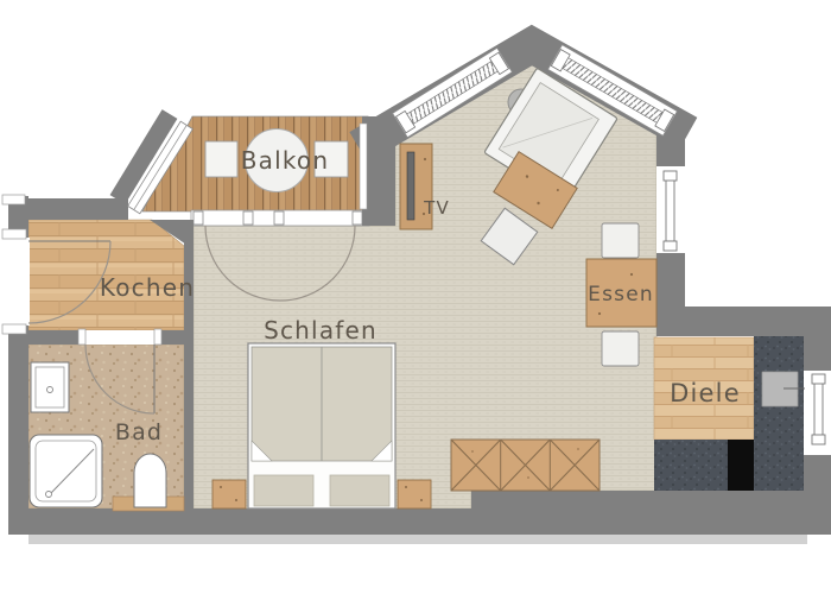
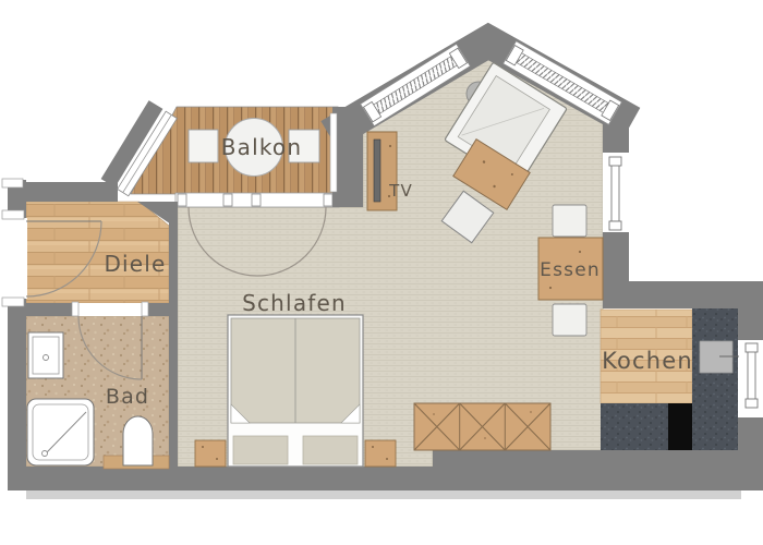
  Balkon
  TV
- Kochen
+ Diele
  Schlafen
  Bad
  Essen
- Diele
+ Kochen
